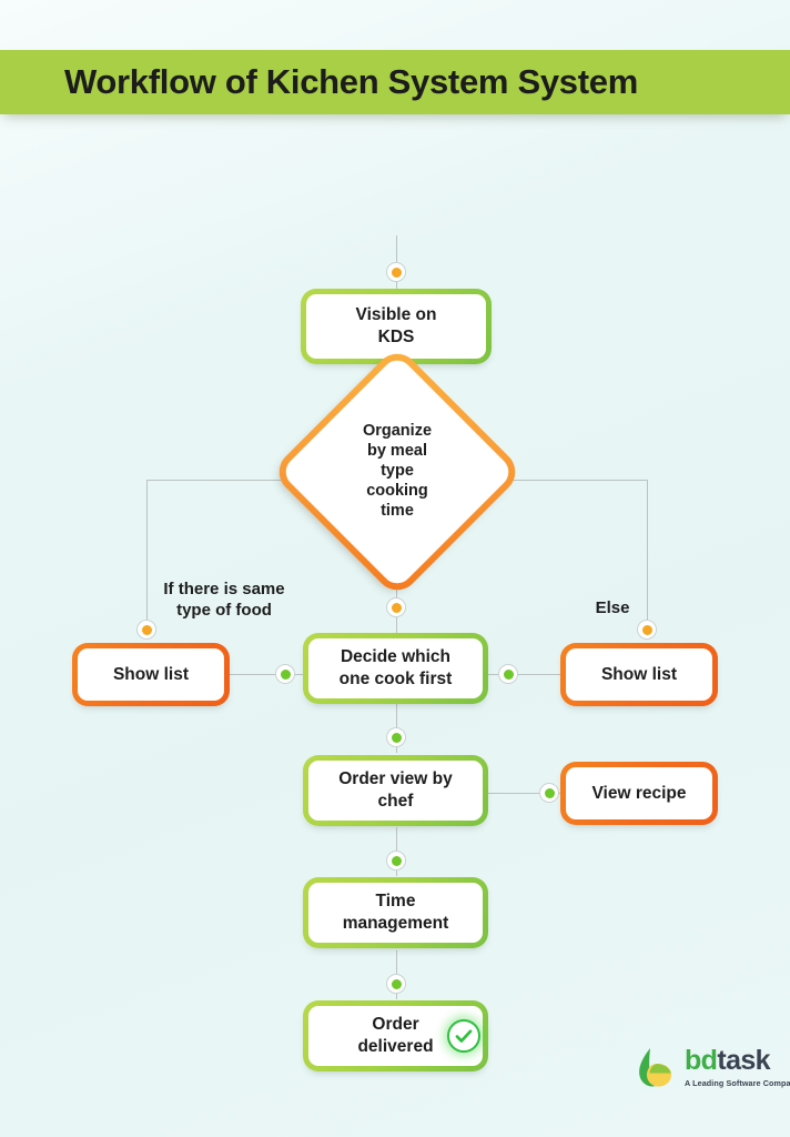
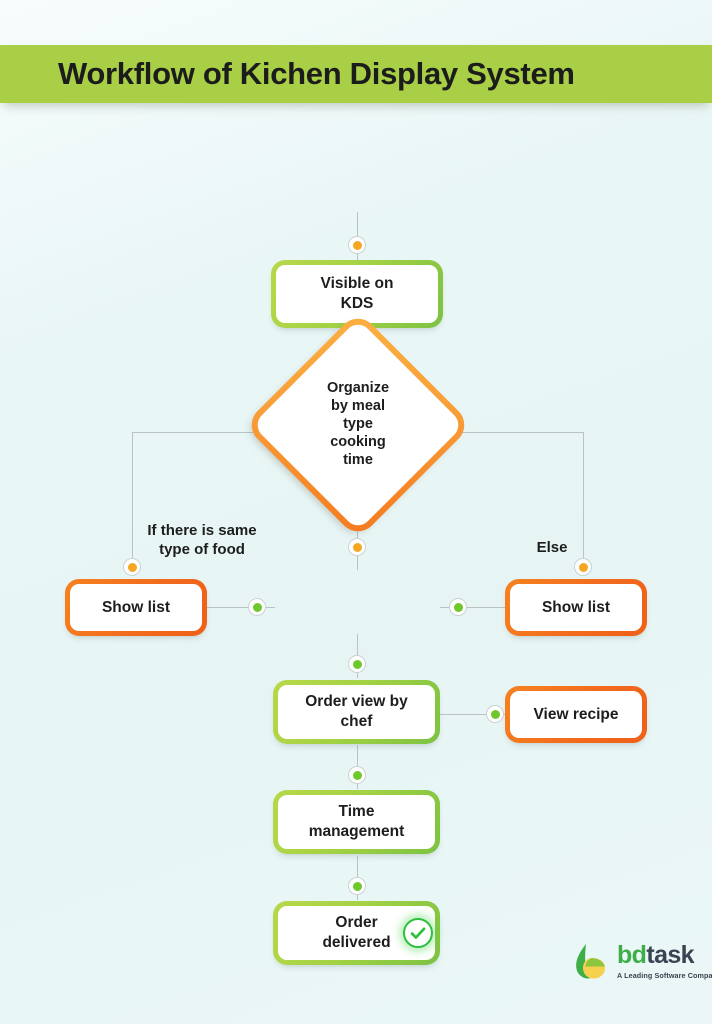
- Workflow of Kichen System System
+ Workflow of Kichen Display System
  Visible on
  KDS
  Organize
  by meal
  type
  cooking
  time
  If there is same
  type of food
  Else
  Show list
- Decide which
- one cook first
  Show list
  Order view by
  chef
  View recipe
  Time
  management
  Order
  delivered
  bdtask
  A Leading Software Compa
